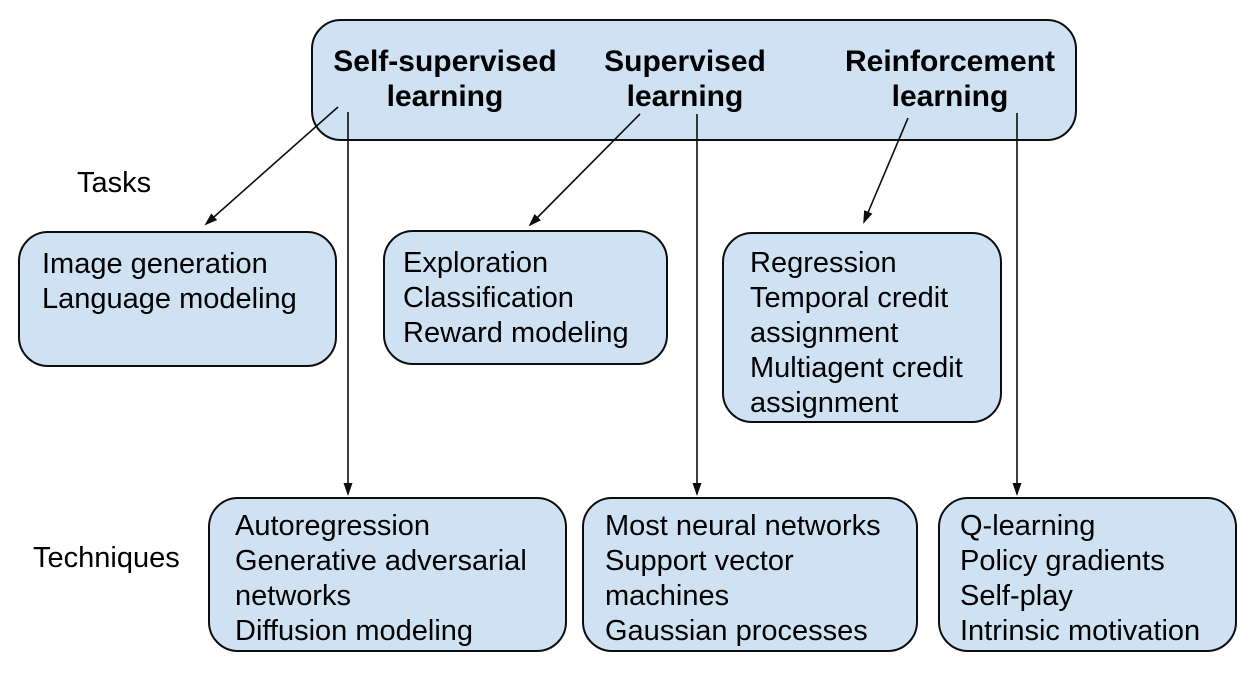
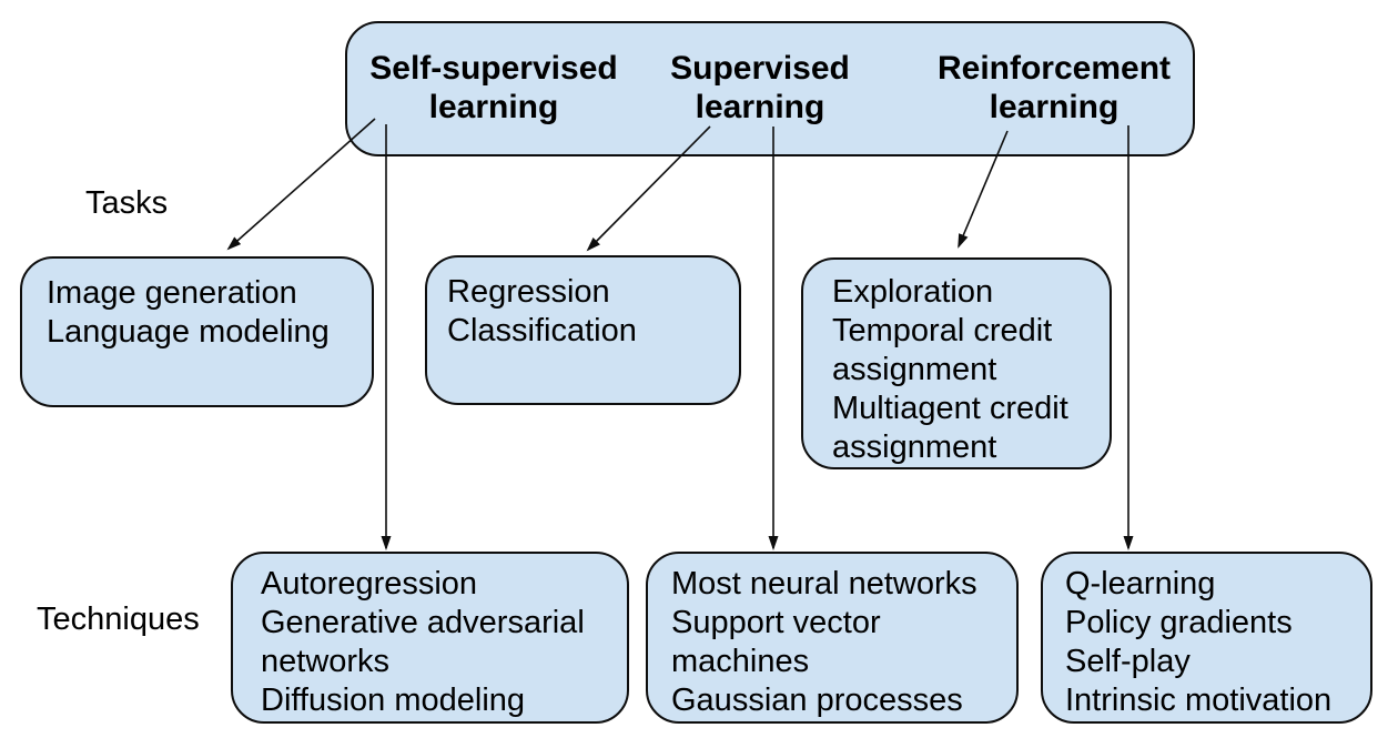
  Self-supervised
  learning
  Supervised
  learning
  Reinforcement
  learning
  Tasks
  Techniques
  Image generation
  Language modeling
- Exploration
+ Regression
  Classification
- Reward modeling
- Regression
+ Exploration
  Temporal credit
  assignment
  Multiagent credit
  assignment
  Autoregression
  Generative adversarial
  networks
  Diffusion modeling
  Most neural networks
  Support vector
  machines
  Gaussian processes
  Q-learning
  Policy gradients
  Self-play
  Intrinsic motivation
